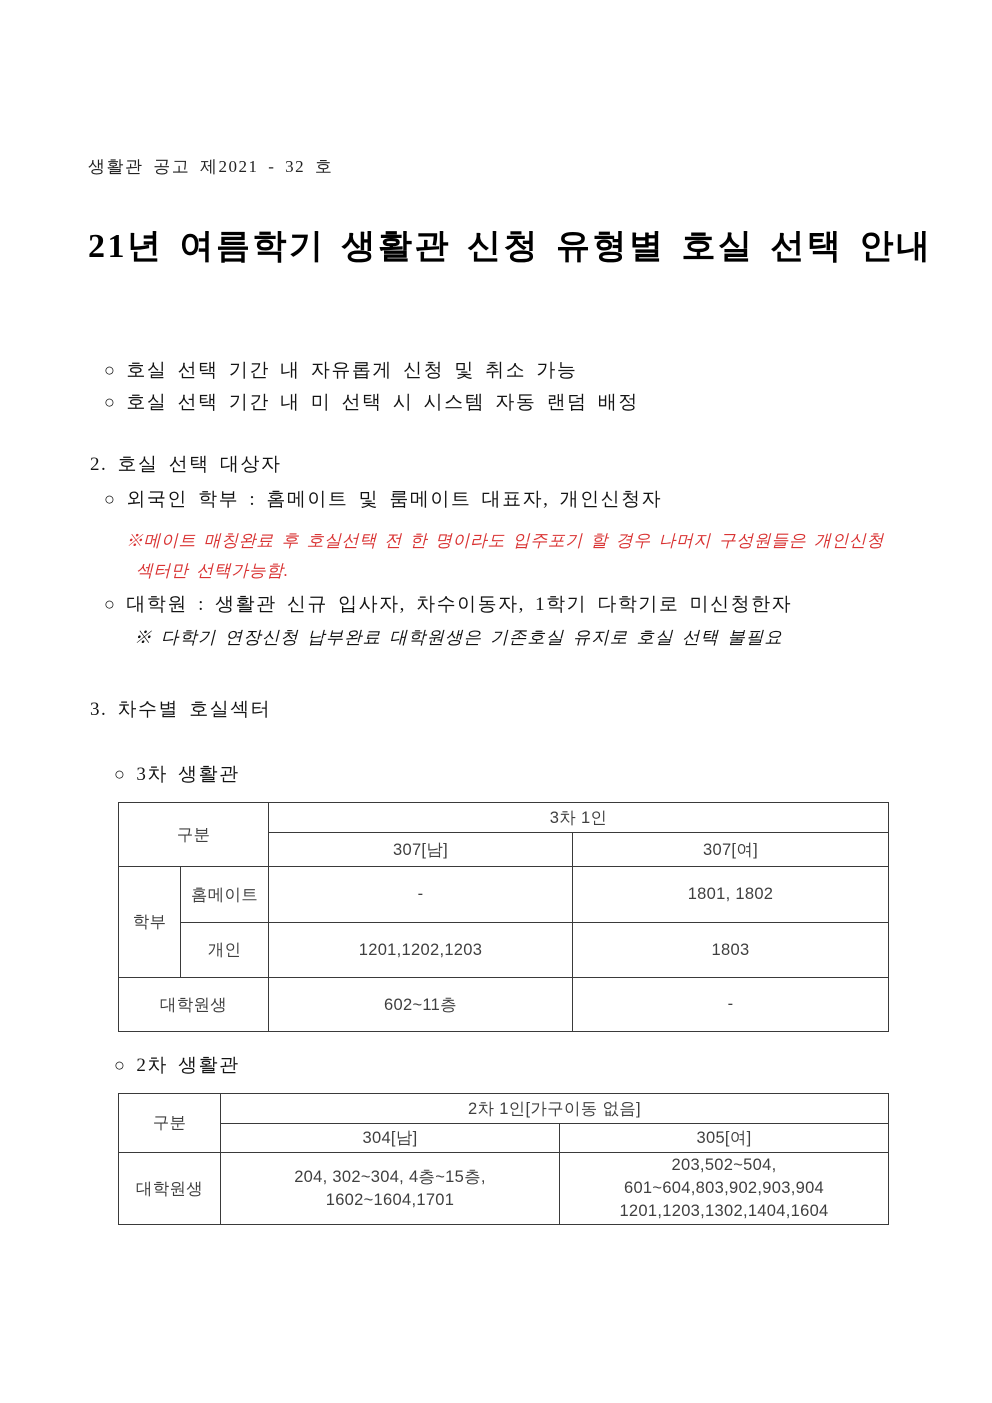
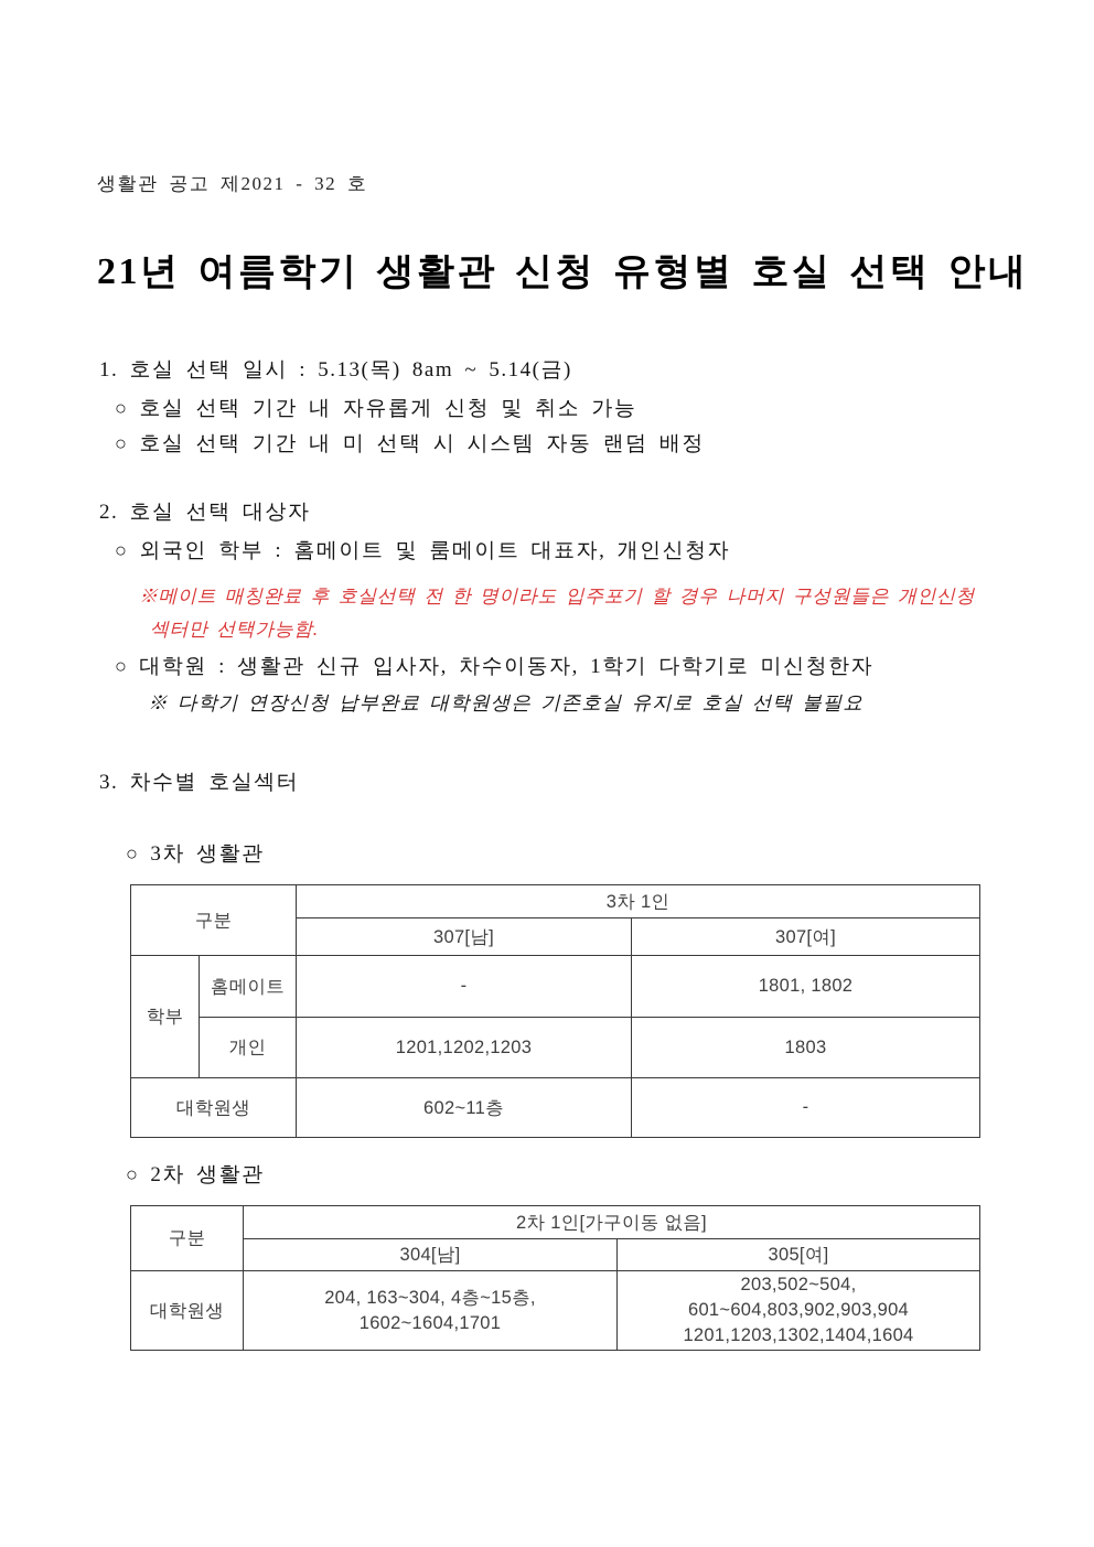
  생활관 공고 제2021 - 32 호
  21년 여름학기 생활관 신청 유형별 호실 선택 안내
+ 1. 호실 선택 일시 : 5.13(목) 8am ~ 5.14(금)
  ○
  호실 선택 기간 내 자유롭게 신청 및 취소 가능
  ○
  호실 선택 기간 내 미 선택 시 시스템 자동 랜덤 배정
  2. 호실 선택 대상자
  ○
  외국인 학부 : 홈메이트 및 룸메이트 대표자, 개인신청자
  ※메이트 매칭완료 후 호실선택 전 한 명이라도 입주포기 할 경우 나머지 구성원들은 개인신청
  섹터만 선택가능함.
  ○
  대학원 : 생활관 신규 입사자, 차수이동자, 1학기 다학기로 미신청한자
  ※ 다학기 연장신청 납부완료 대학원생은 기존호실 유지로 호실 선택 불필요
  3. 차수별 호실섹터
  ○
  3차 생활관
  구분	3차 1인
  307[남]	307[여]
  학부	홈메이트	-	1801, 1802
  개인	1201,1202,1203	1803
  대학원생	602~11층	-
  ○
  2차 생활관
  구분	2차 1인[가구이동 없음]
  304[남]	305[여]
- 대학원생	204, 302~304, 4층~15층, 1602~1604,1701	203,502~504, 601~604,803,902,903,904 1201,1203,1302,1404,1604
+ 대학원생	204, 163~304, 4층~15층, 1602~1604,1701	203,502~504, 601~604,803,902,903,904 1201,1203,1302,1404,1604
